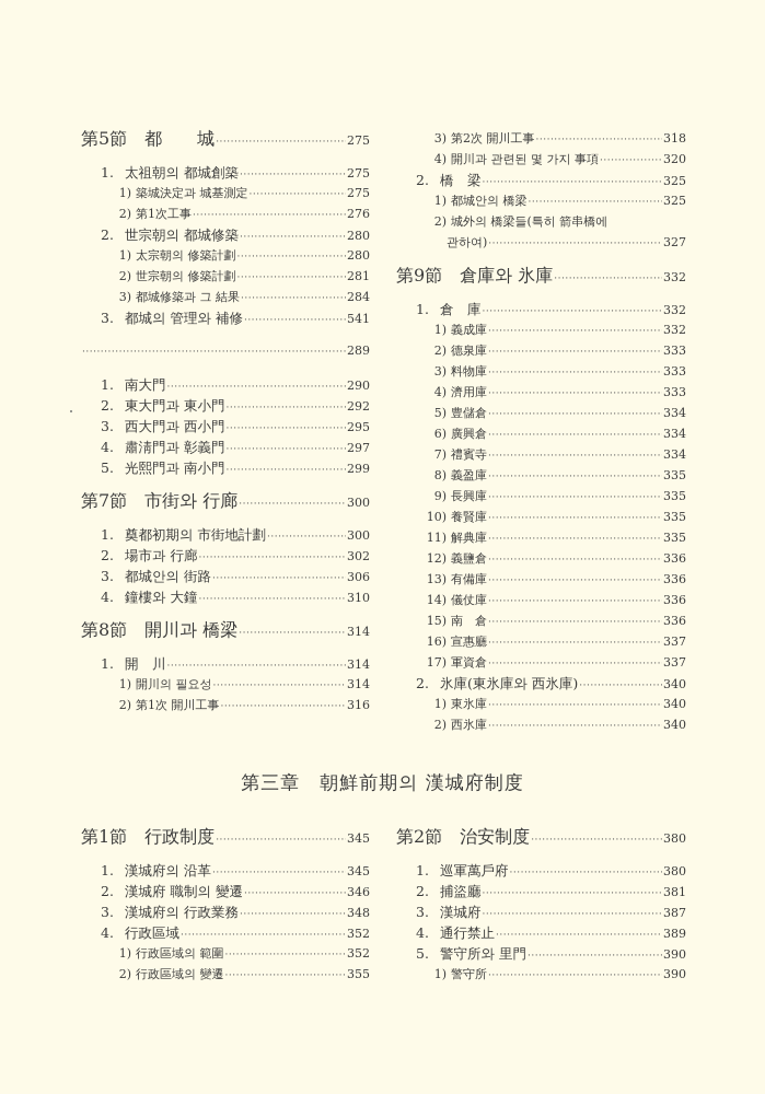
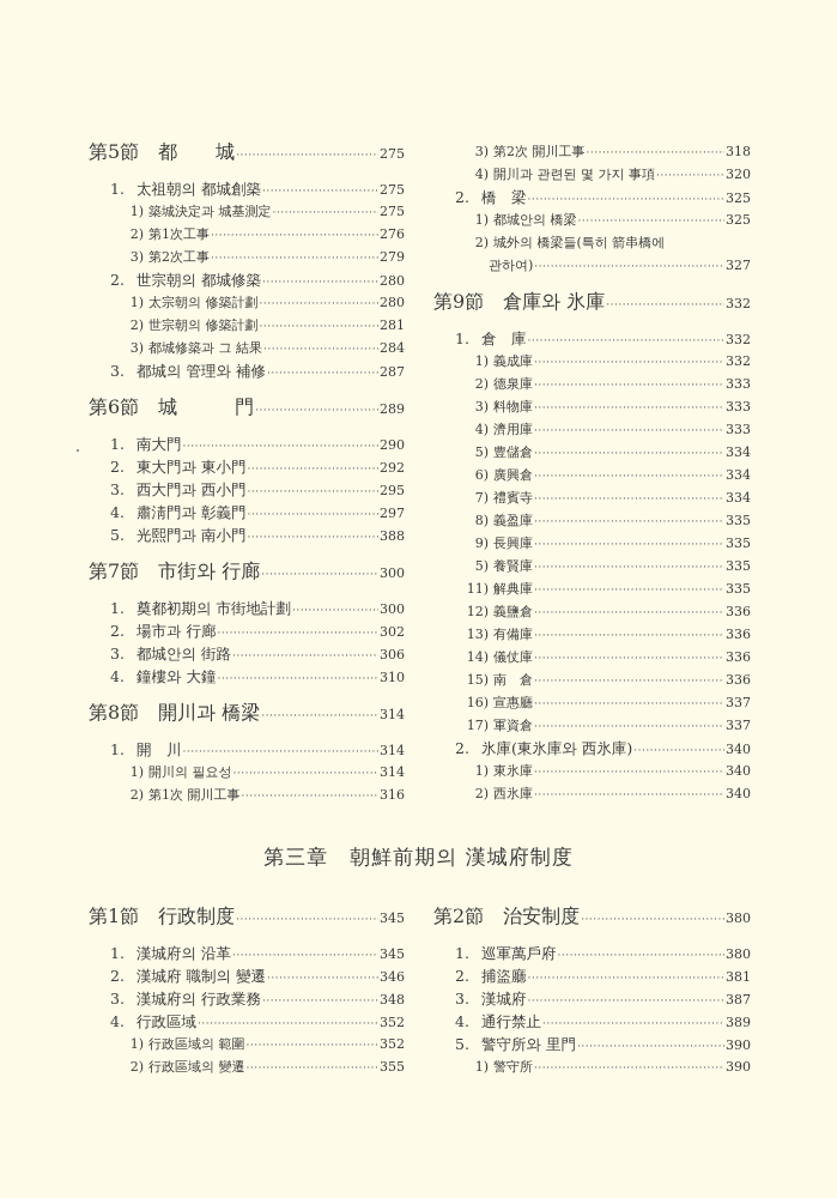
  第5節 都 城
  275
  1. 太祖朝의 都城創築
  275
  1) 築城決定과 城基測定
  275
  2) 第1次工事
  276
+ 3) 第2次工事
+ 279
  2. 世宗朝의 都城修築
  280
  1) 太宗朝의 修築計劃
  280
  2) 世宗朝의 修築計劃
  281
  3) 都城修築과 그 結果
  284
  3. 都城의 管理와 補修
- 541
+ 287
+ 第6節 城 門
  289
  1. 南大門
  290
  2. 東大門과 東小門
  292
  3. 西大門과 西小門
  295
  4. 肅淸門과 彰義門
  297
  5. 光熙門과 南小門
- 299
+ 388
  第7節 市街와 行廊
  300
  1. 奠都初期의 市街地計劃
  300
  2. 場市과 行廊
  302
  3. 都城안의 街路
  306
  4. 鐘樓와 大鐘
  310
  第8節 開川과 橋梁
  314
  1. 開 川
  314
  1) 開川의 필요성
  314
  2) 第1次 開川工事
  316
  3) 第2次 開川工事
  318
  4) 開川과 관련된 몇 가지 事項
  320
  2. 橋 梁
  325
  1) 都城안의 橋梁
  325
  2) 城外의 橋梁들(특히 箭串橋에
  관하여)
  327
  第9節 倉庫와 氷庫
  332
  1. 倉 庫
  332
  1) 義成庫
  332
  2) 德泉庫
  333
  3) 料物庫
  333
  4) 濟用庫
  333
  5) 豊儲倉
  334
  6) 廣興倉
  334
  7) 禮賓寺
  334
  8) 義盈庫
  335
  9) 長興庫
  335
- 10) 養賢庫
+ 5) 養賢庫
  335
  11) 解典庫
  335
  12) 義鹽倉
  336
  13) 有備庫
  336
  14) 儀仗庫
  336
  15) 南 倉
  336
  16) 宣惠廳
  337
  17) 軍資倉
  337
  2. 氷庫(東氷庫와 西氷庫)
  340
  1) 東氷庫
  340
  2) 西氷庫
  340
  第三章 朝鮮前期의 漢城府制度
  第1節 行政制度
  345
  1. 漢城府의 沿革
  345
  2. 漢城府 職制의 變遷
  346
  3. 漢城府의 行政業務
  348
  4. 行政區域
  352
  1) 行政區域의 範圍
  352
  2) 行政區域의 變遷
  355
  第2節 治安制度
  380
  1. 巡軍萬戶府
  380
  2. 捕盜廳
  381
  3. 漢城府
  387
  4. 通行禁止
  389
  5. 警守所와 里門
  390
  1) 警守所
  390
